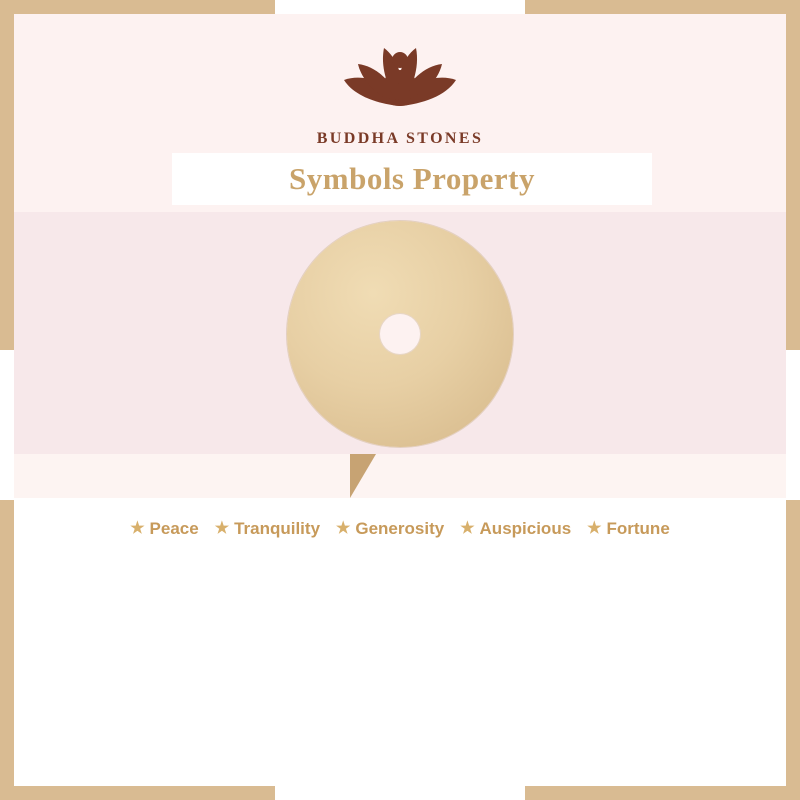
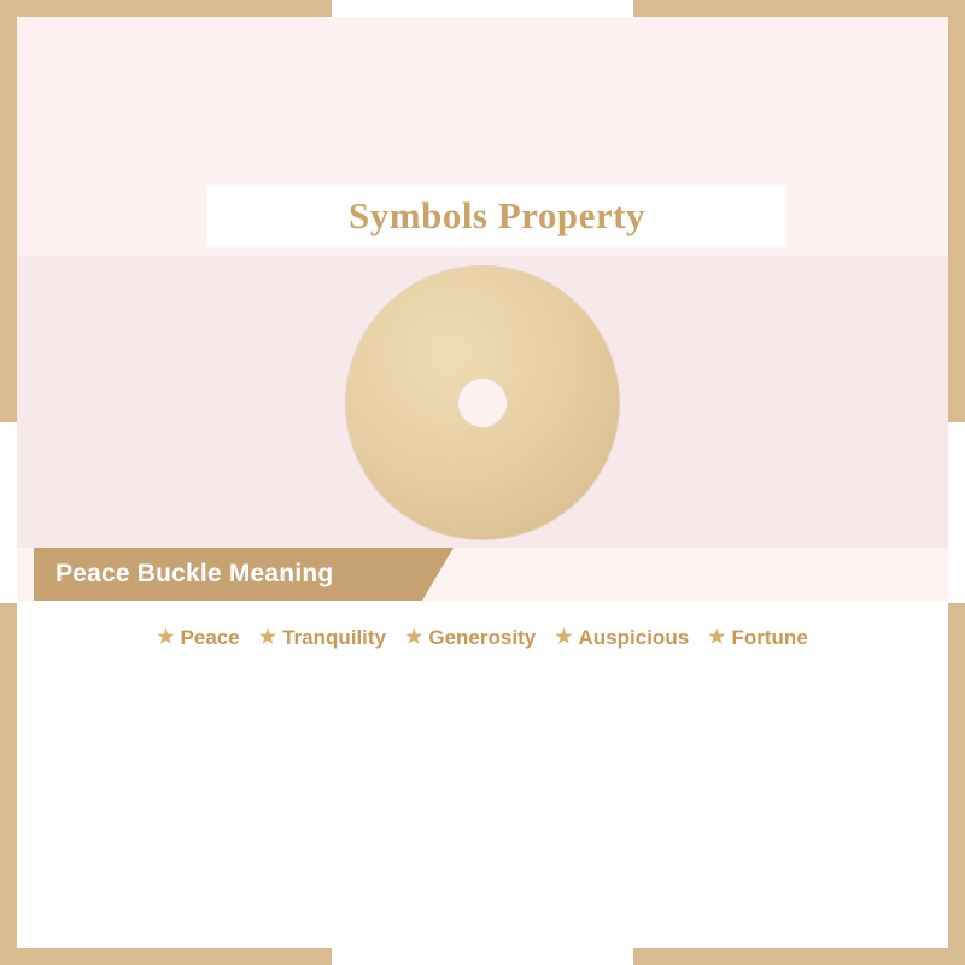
- BUDDHA STONES
  Symbols Property
+ Peace Buckle Meaning
  ★
  Peace
  ★
  Tranquility
  ★
  Generosity
  ★
  Auspicious
  ★
  Fortune
